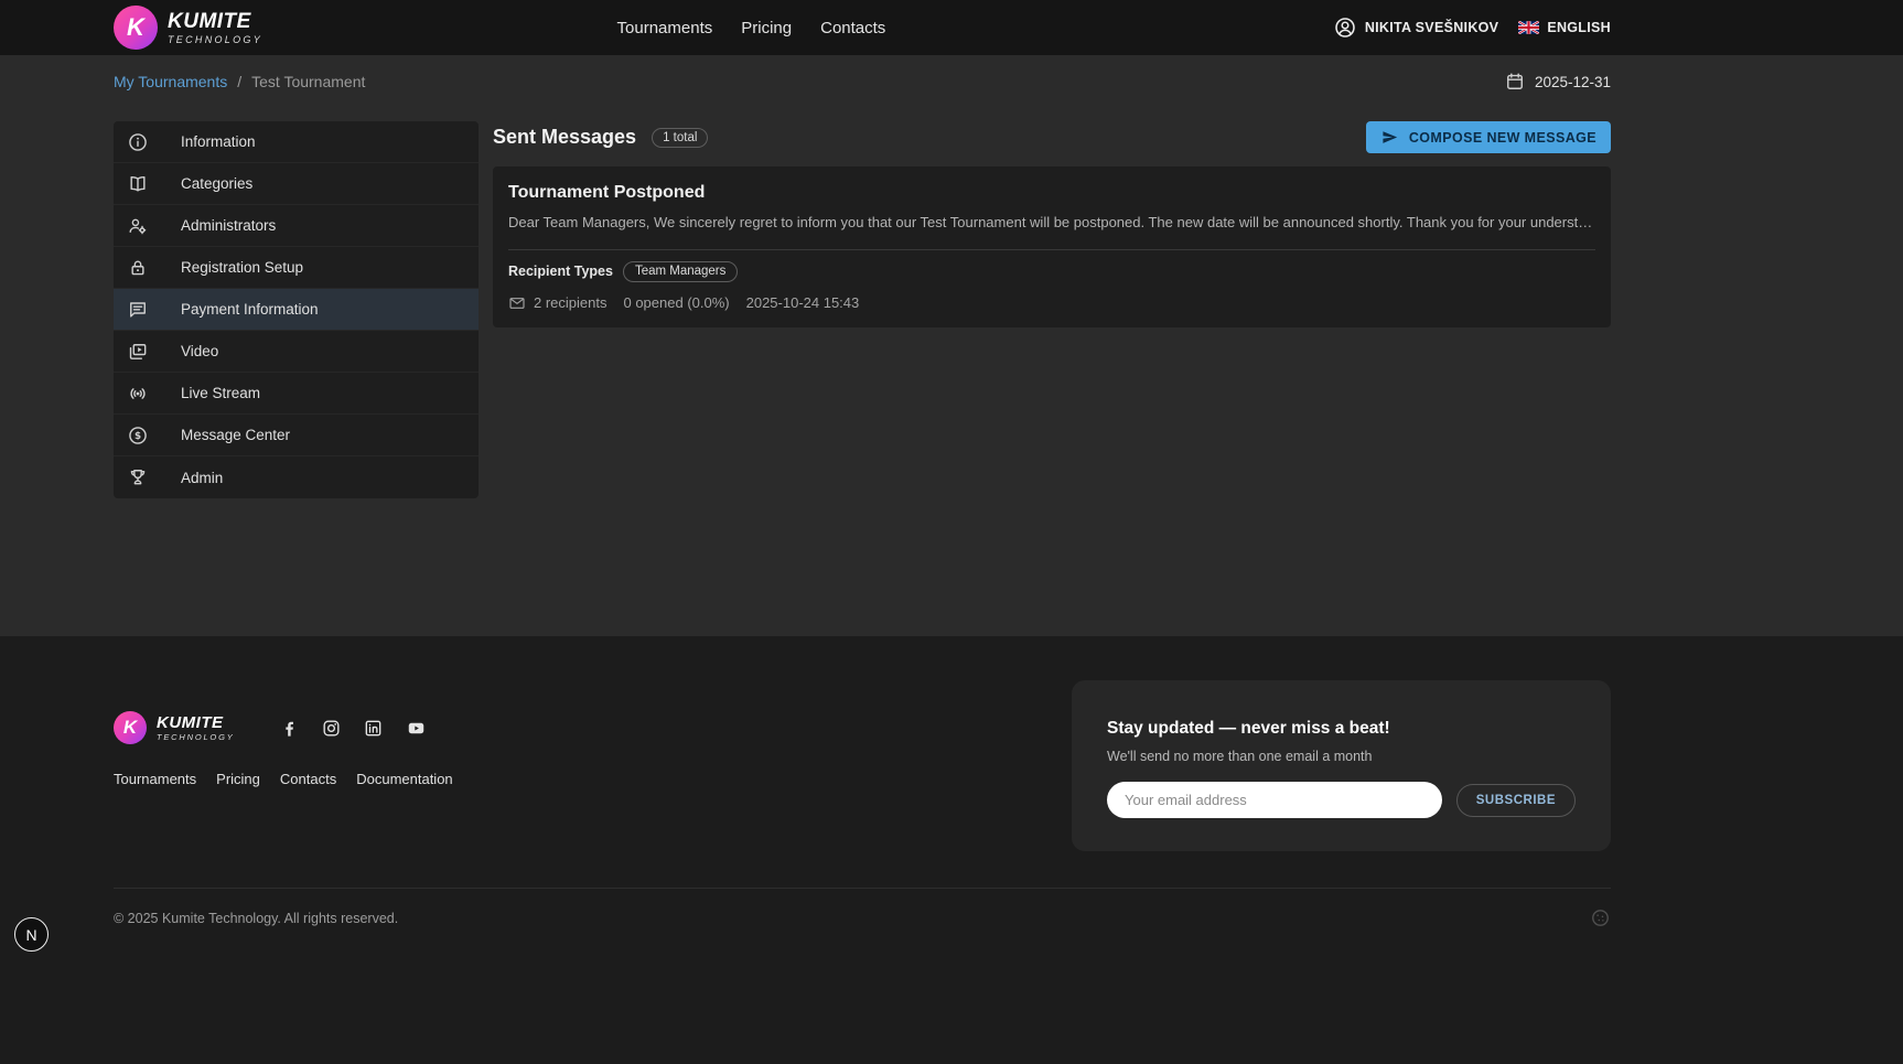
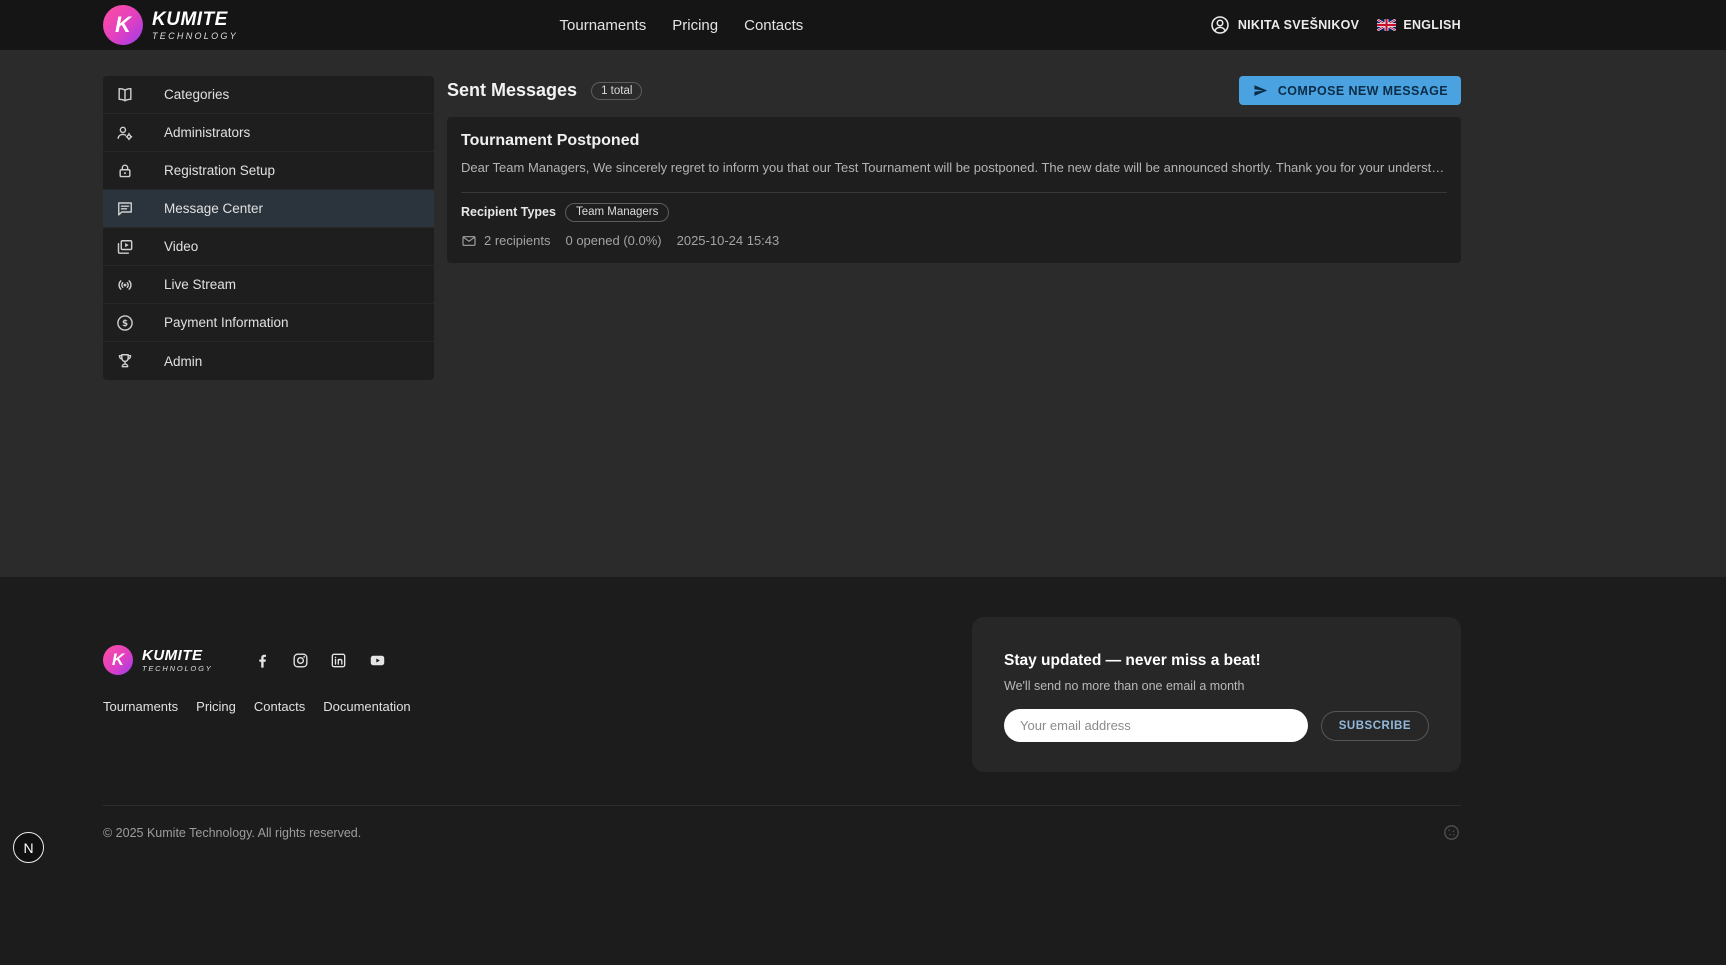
  K
  KUMITE
  TECHNOLOGY
  Tournaments
  Pricing
  Contacts
  NIKITA SVEŠNIKOV
  ENGLISH
- My Tournaments
- /
- Test Tournament
- 2025-12-31
- Information
  Categories
  Administrators
  Registration Setup
- Payment Information
+ Message Center
  Video
  Live Stream
  $
- Message Center
+ Payment Information
  Admin
  Sent Messages
  1 total
  COMPOSE NEW MESSAGE
  Tournament Postponed
  Dear Team Managers, We sincerely regret to inform you that our Test Tournament will be postponed. The new date will be announced shortly. Thank you for your understan
  Recipient Types
  Team Managers
  2 recipients
  0 opened (0.0%)
  2025-10-24 15:43
  K
  KUMITE
  TECHNOLOGY
  Tournaments
  Pricing
  Contacts
  Documentation
  Stay updated — never miss a beat!
  We'll send no more than one email a month
  Your email address
  SUBSCRIBE
  © 2025 Kumite Technology. All rights reserved.
  N
